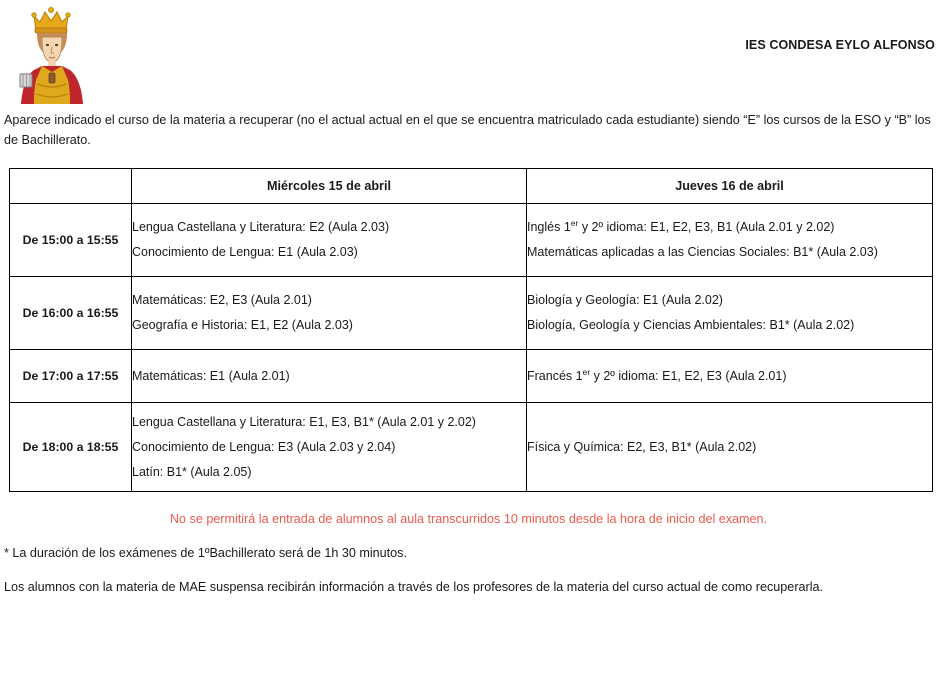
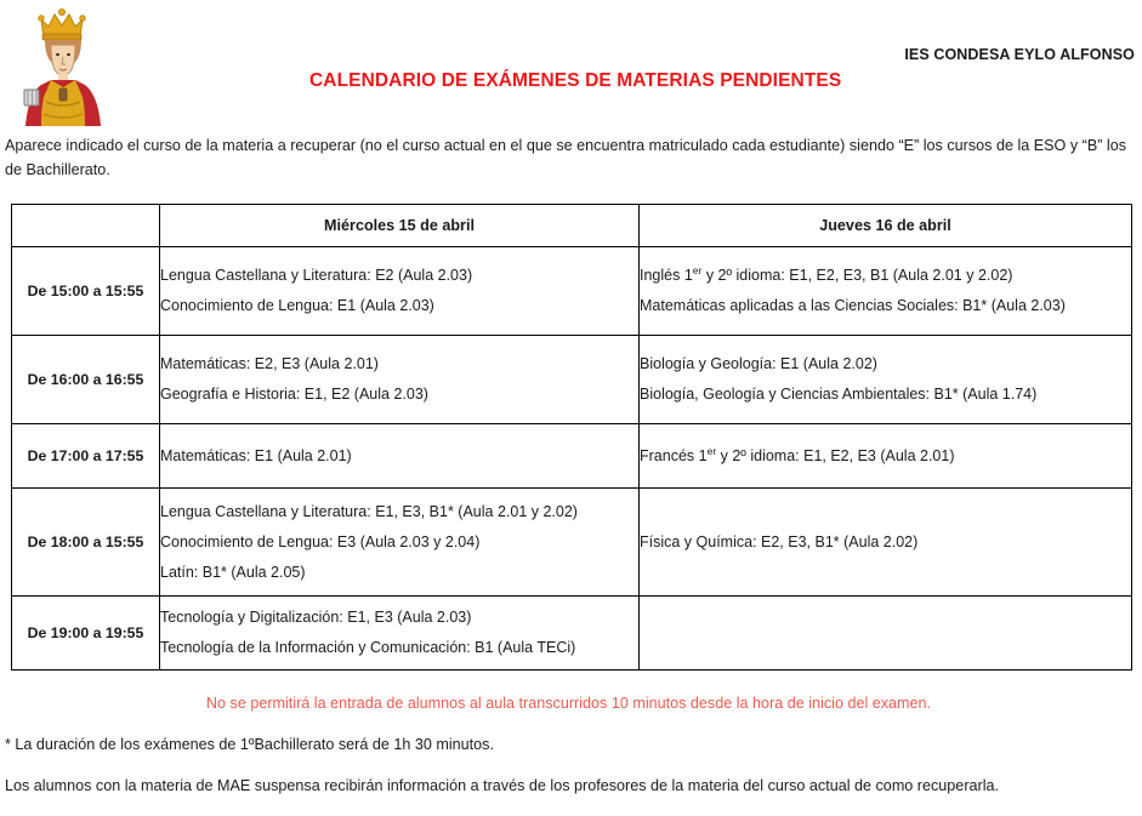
  IES CONDESA EYLO ALFONSO
+ CALENDARIO DE EXÁMENES DE MATERIAS PENDIENTES
- Aparece indicado el curso de la materia a recuperar (no el actual actual en el que se encuentra matriculado cada estudiante) siendo “E” los cursos de la ESO y “B” los de Bachillerato.
+ Aparece indicado el curso de la materia a recuperar (no el curso actual en el que se encuentra matriculado cada estudiante) siendo “E” los cursos de la ESO y “B” los de Bachillerato.
  	Miércoles 15 de abril	Jueves 16 de abril
  De 15:00 a 15:55	Lengua Castellana y Literatura: E2 (Aula 2.03) Conocimiento de Lengua: E1 (Aula 2.03)	Inglés 1er y 2º idioma: E1, E2, E3, B1 (Aula 2.01 y 2.02) Matemáticas aplicadas a las Ciencias Sociales: B1* (Aula 2.03)
- De 16:00 a 16:55	Matemáticas: E2, E3 (Aula 2.01) Geografía e Historia: E1, E2 (Aula 2.03)	Biología y Geología: E1 (Aula 2.02) Biología, Geología y Ciencias Ambientales: B1* (Aula 2.02)
+ De 16:00 a 16:55	Matemáticas: E2, E3 (Aula 2.01) Geografía e Historia: E1, E2 (Aula 2.03)	Biología y Geología: E1 (Aula 2.02) Biología, Geología y Ciencias Ambientales: B1* (Aula 1.74)
  De 17:00 a 17:55	Matemáticas: E1 (Aula 2.01)	Francés 1er y 2º idioma: E1, E2, E3 (Aula 2.01)
- De 18:00 a 18:55	Lengua Castellana y Literatura: E1, E3, B1* (Aula 2.01 y 2.02) Conocimiento de Lengua: E3 (Aula 2.03 y 2.04) Latín: B1* (Aula 2.05)	Física y Química: E2, E3, B1* (Aula 2.02)
+ De 18:00 a 15:55	Lengua Castellana y Literatura: E1, E3, B1* (Aula 2.01 y 2.02) Conocimiento de Lengua: E3 (Aula 2.03 y 2.04) Latín: B1* (Aula 2.05)	Física y Química: E2, E3, B1* (Aula 2.02)
+ De 19:00 a 19:55	Tecnología y Digitalización: E1, E3 (Aula 2.03) Tecnología de la Información y Comunicación: B1 (Aula TECi)
  No se permitirá la entrada de alumnos al aula transcurridos 10 minutos desde la hora de inicio del examen.
  * La duración de los exámenes de 1ºBachillerato será de 1h 30 minutos.
  Los alumnos con la materia de MAE suspensa recibirán información a través de los profesores de la materia del curso actual de como recuperarla.
